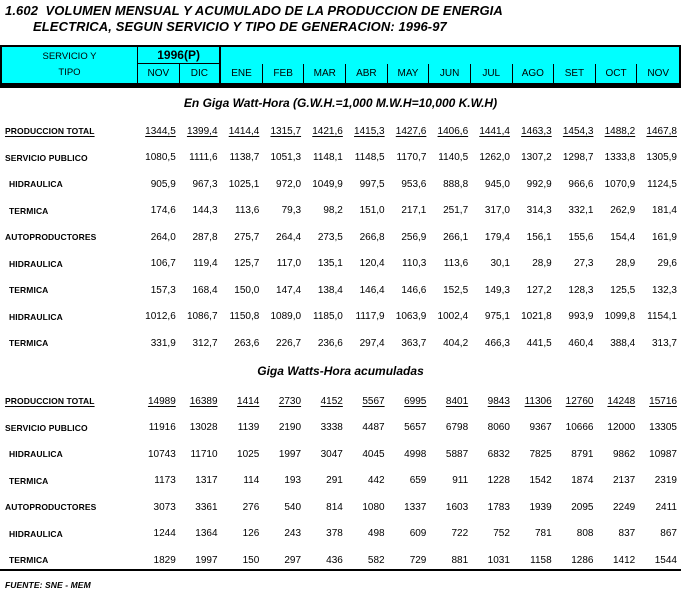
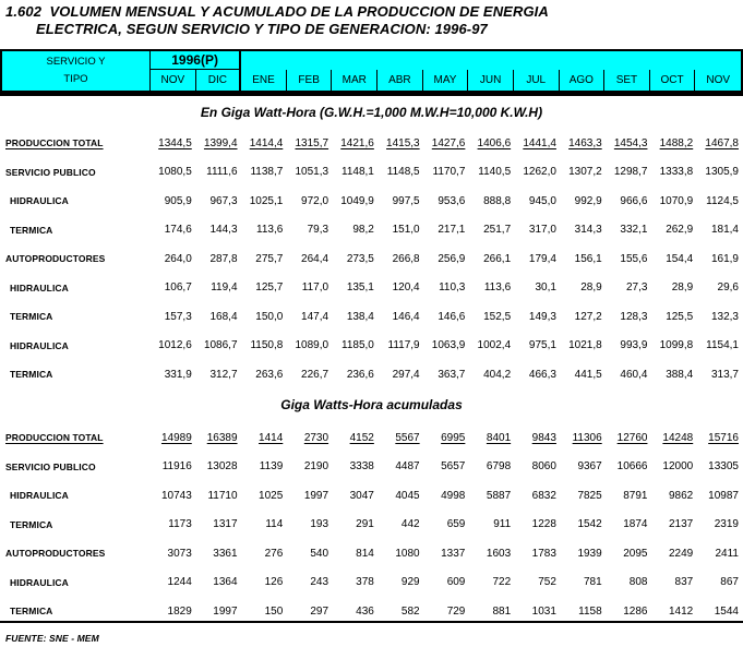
  1.602 VOLUMEN MENSUAL Y ACUMULADO DE LA PRODUCCION DE ENERGIA
  ELECTRICA, SEGUN SERVICIO Y TIPO DE GENERACION: 1996-97
  SERVICIO Y
  TIPO
  1996(P)
  NOV
  DIC
  ENE
  FEB
  MAR
  ABR
  MAY
  JUN
  JUL
  AGO
  SET
  OCT
  NOV
  En Giga Watt-Hora (G.W.H.=1,000 M.W.H=10,000 K.W.H)
  PRODUCCION TOTAL
  1344,5
  1399,4
  1414,4
  1315,7
  1421,6
  1415,3
  1427,6
  1406,6
  1441,4
  1463,3
  1454,3
  1488,2
  1467,8
  SERVICIO PUBLICO
  1080,5
  1111,6
  1138,7
  1051,3
  1148,1
  1148,5
  1170,7
  1140,5
  1262,0
  1307,2
  1298,7
  1333,8
  1305,9
  HIDRAULICA
  905,9
  967,3
  1025,1
  972,0
  1049,9
  997,5
  953,6
  888,8
  945,0
  992,9
  966,6
  1070,9
  1124,5
  TERMICA
  174,6
  144,3
  113,6
  79,3
  98,2
  151,0
  217,1
  251,7
  317,0
  314,3
  332,1
  262,9
  181,4
  AUTOPRODUCTORES
  264,0
  287,8
  275,7
  264,4
  273,5
  266,8
  256,9
  266,1
  179,4
  156,1
  155,6
  154,4
  161,9
  HIDRAULICA
  106,7
  119,4
  125,7
  117,0
  135,1
  120,4
  110,3
  113,6
  30,1
  28,9
  27,3
  28,9
  29,6
  TERMICA
  157,3
  168,4
  150,0
  147,4
  138,4
  146,4
  146,6
  152,5
  149,3
  127,2
  128,3
  125,5
  132,3
  HIDRAULICA
  1012,6
  1086,7
  1150,8
  1089,0
  1185,0
  1117,9
  1063,9
  1002,4
  975,1
  1021,8
  993,9
  1099,8
  1154,1
  TERMICA
  331,9
  312,7
  263,6
  226,7
  236,6
  297,4
  363,7
  404,2
  466,3
  441,5
  460,4
  388,4
  313,7
  Giga Watts-Hora acumuladas
  PRODUCCION TOTAL
  14989
  16389
  1414
  2730
  4152
  5567
  6995
  8401
  9843
  11306
  12760
  14248
  15716
  SERVICIO PUBLICO
  11916
  13028
  1139
  2190
  3338
  4487
  5657
  6798
  8060
  9367
  10666
  12000
  13305
  HIDRAULICA
  10743
  11710
  1025
  1997
  3047
  4045
  4998
  5887
  6832
  7825
  8791
  9862
  10987
  TERMICA
  1173
  1317
  114
  193
  291
  442
  659
  911
  1228
  1542
  1874
  2137
  2319
  AUTOPRODUCTORES
  3073
  3361
  276
  540
  814
  1080
  1337
  1603
  1783
  1939
  2095
  2249
  2411
  HIDRAULICA
  1244
  1364
  126
  243
  378
- 498
+ 929
  609
  722
  752
  781
  808
  837
  867
  TERMICA
  1829
  1997
  150
  297
  436
  582
  729
  881
  1031
  1158
  1286
  1412
  1544
  FUENTE: SNE - MEM
